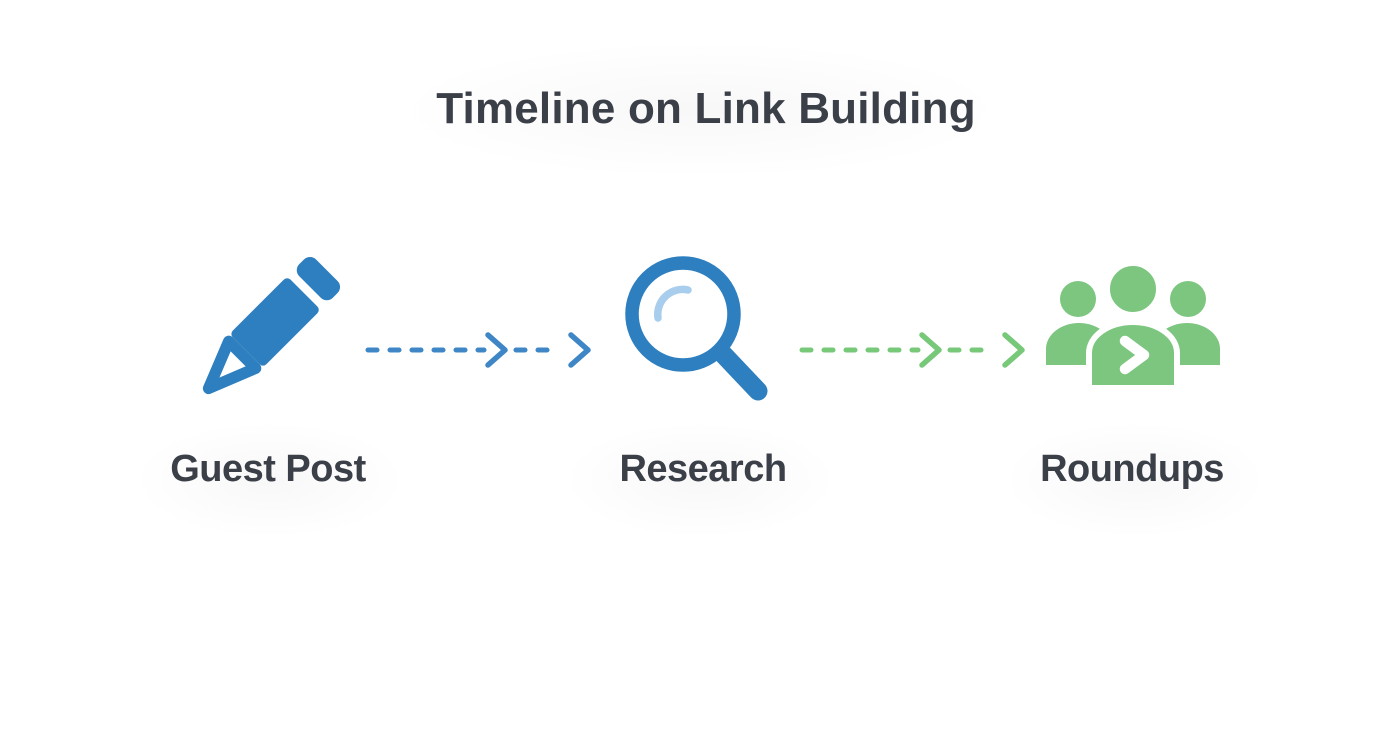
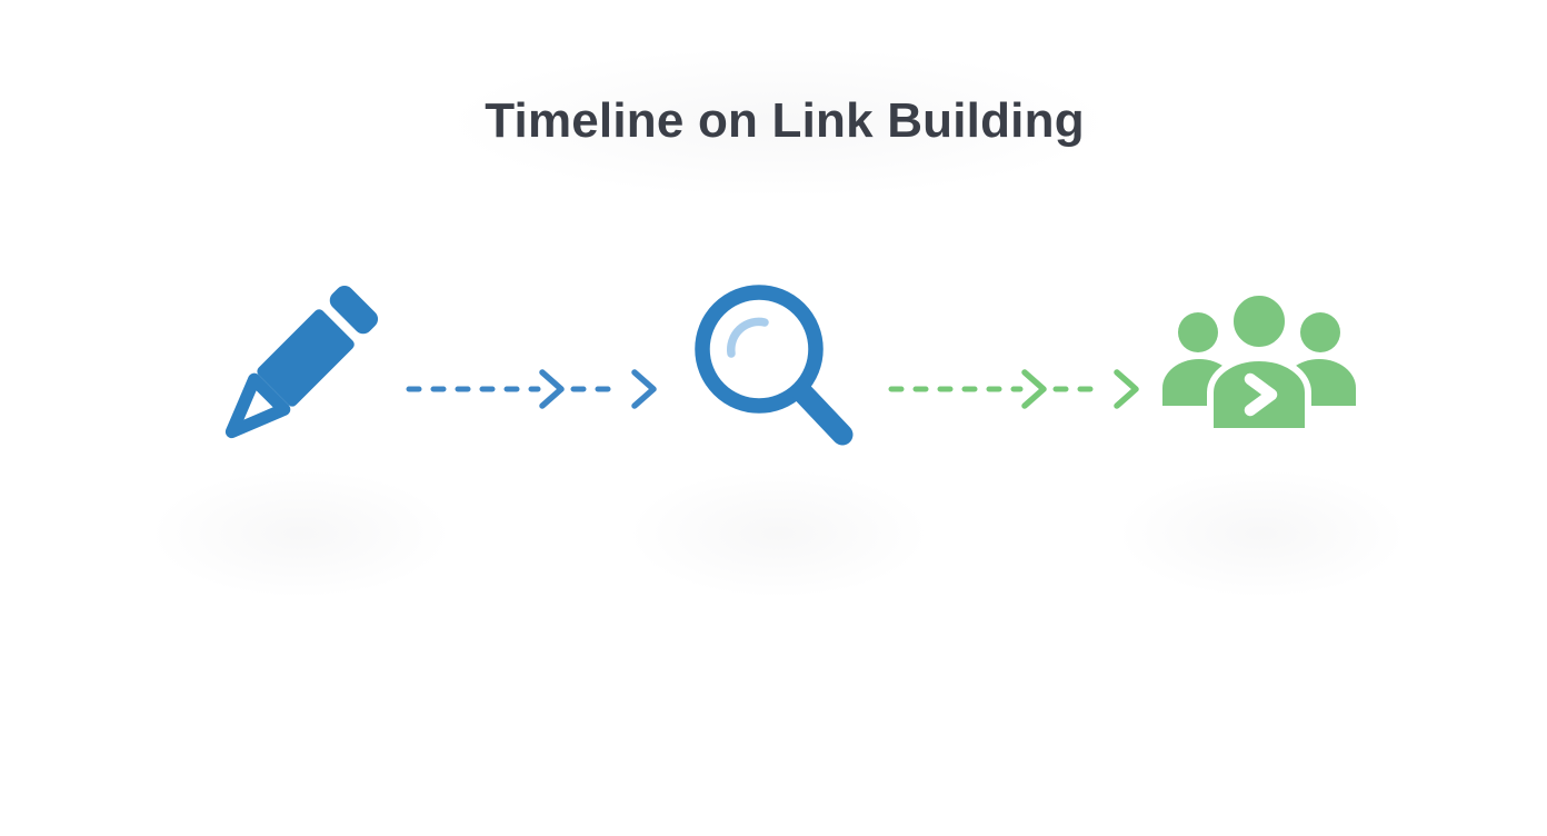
  Timeline on Link Building
- Guest Post
- Research
- Roundups
